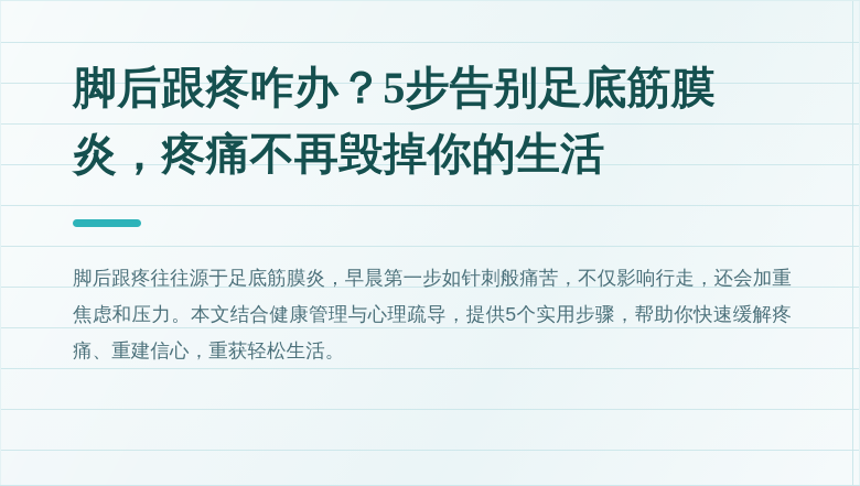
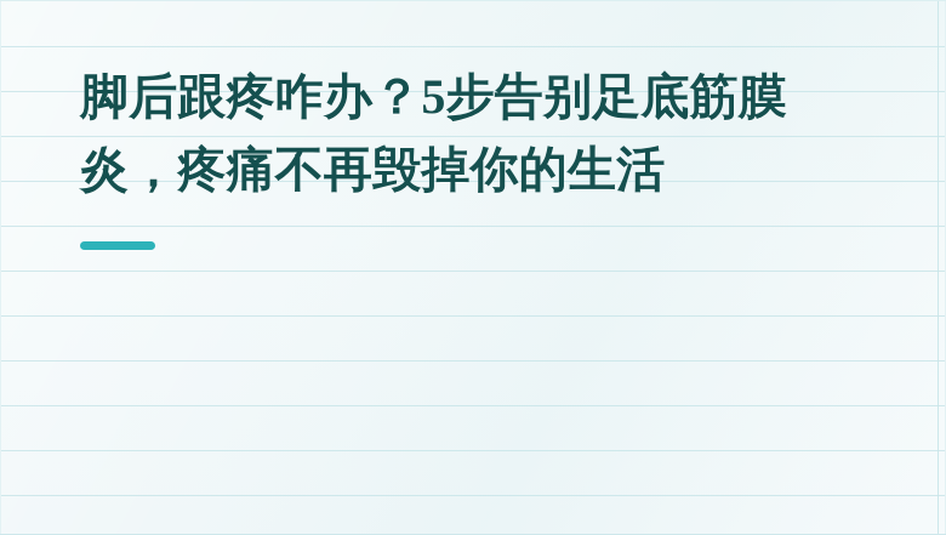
  脚后跟疼咋办？5步告别足底筋膜炎，疼痛不再毁掉你的生活
- 脚后跟疼往往源于足底筋膜炎，早晨第一步如针刺般痛苦，不仅影响行走，还会加重焦虑和压力。本文结合健康管理与心理疏导，提供5个实用步骤，帮助你快速缓解疼痛、重建信心，重获轻松生活。
